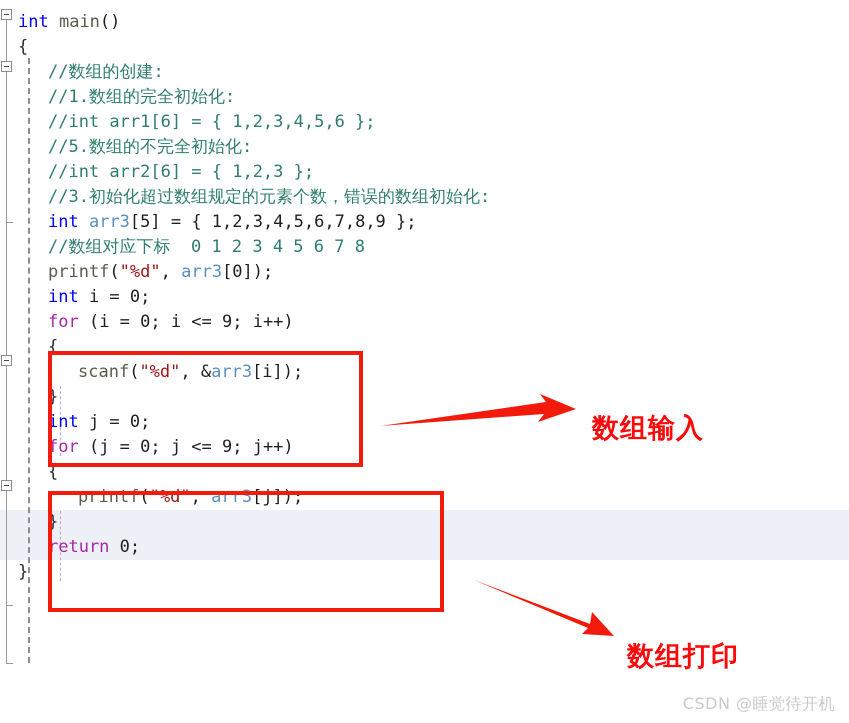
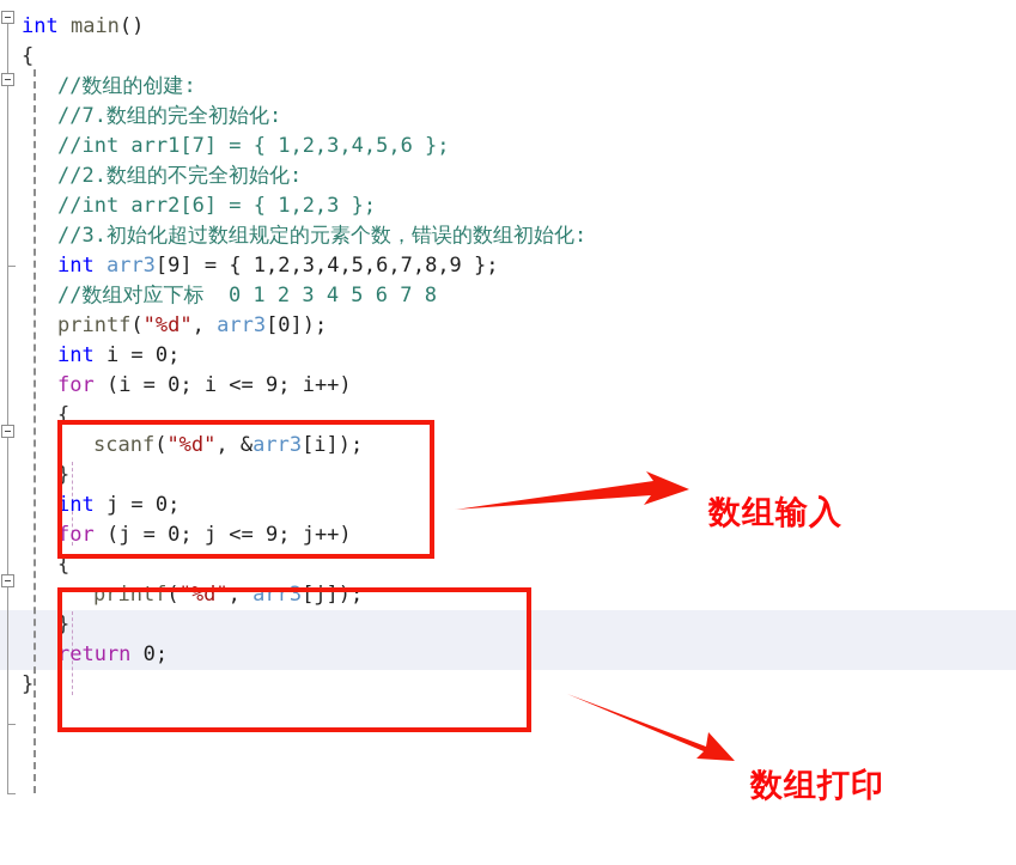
  int main()
  {
  //数组的创建:
- //1.数组的完全初始化:
+ //7.数组的完全初始化:
- //int arr1[6] = { 1,2,3,4,5,6 };
+ //int arr1[7] = { 1,2,3,4,5,6 };
- //5.数组的不完全初始化:
+ //2.数组的不完全初始化:
  //int arr2[6] = { 1,2,3 };
  //3.初始化超过数组规定的元素个数，错误的数组初始化:
- int arr3[5] = { 1,2,3,4,5,6,7,8,9 };
+ int arr3[9] = { 1,2,3,4,5,6,7,8,9 };
  //数组对应下标 0 1 2 3 4 5 6 7 8
  printf("%d", arr3[0]);
  int i = 0;
  for (i = 0; i <= 9; i++)
  {
  scanf("%d", &arr3[i]);
  }
  int j = 0;
  for (j = 0; j <= 9; j++)
  {
  printf("%d", arr3[j]);
  }
  return 0;
  }
  数组输入
  数组打印
- CSDN @睡觉待开机
